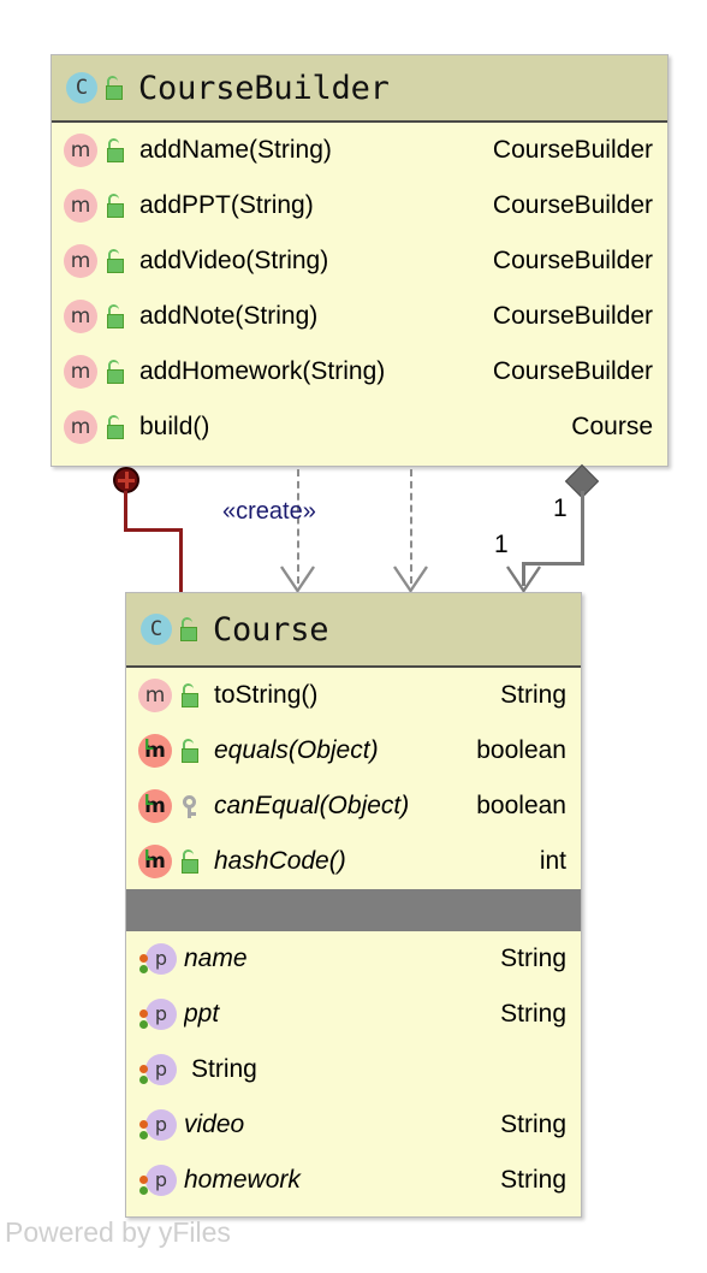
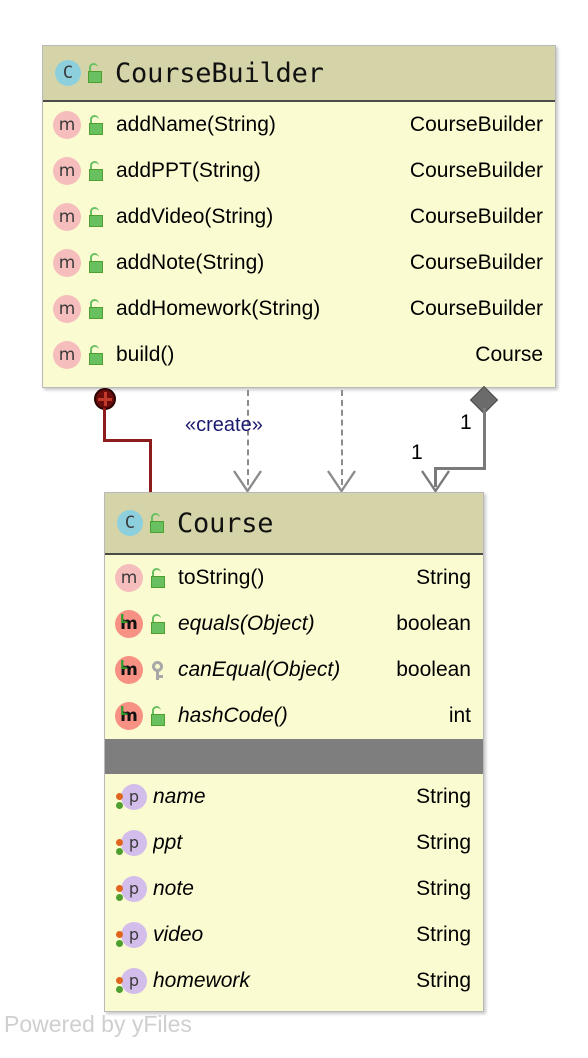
  C
  CourseBuilder
  m
  addName(String)
  CourseBuilder
  m
  addPPT(String)
  CourseBuilder
  m
  addVideo(String)
  CourseBuilder
  m
  addNote(String)
  CourseBuilder
  m
  addHomework(String)
  CourseBuilder
  m
  build()
  Course
  «create»
  1
  1
  C
  Course
  m
  toString()
  String
  m
  L
  equals(Object)
  boolean
  m
  L
  canEqual(Object)
  boolean
  m
  L
  hashCode()
  int
  p
  name
  String
  p
  ppt
  String
  p
+ note
  String
  p
  video
  String
  p
  homework
  String
  Powered by yFiles
